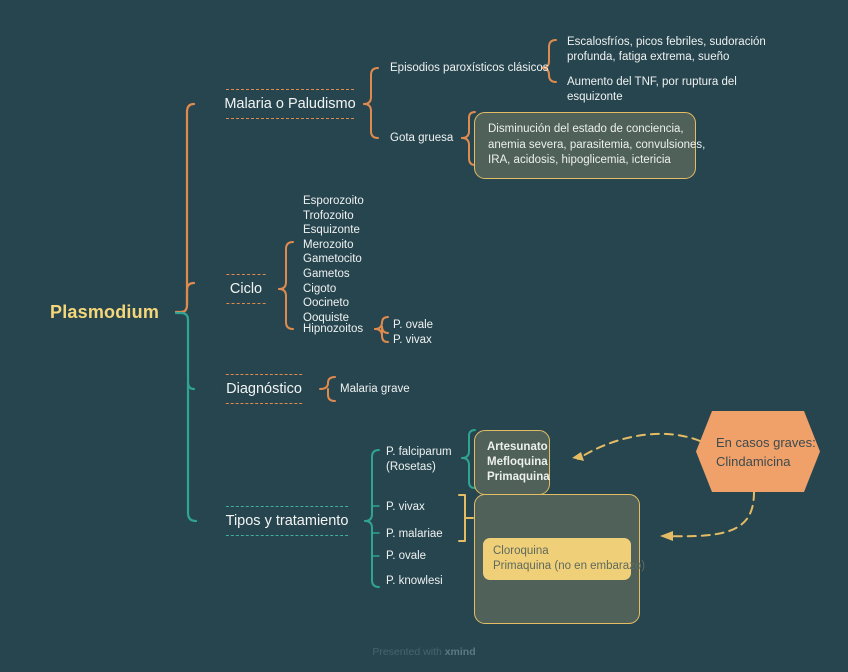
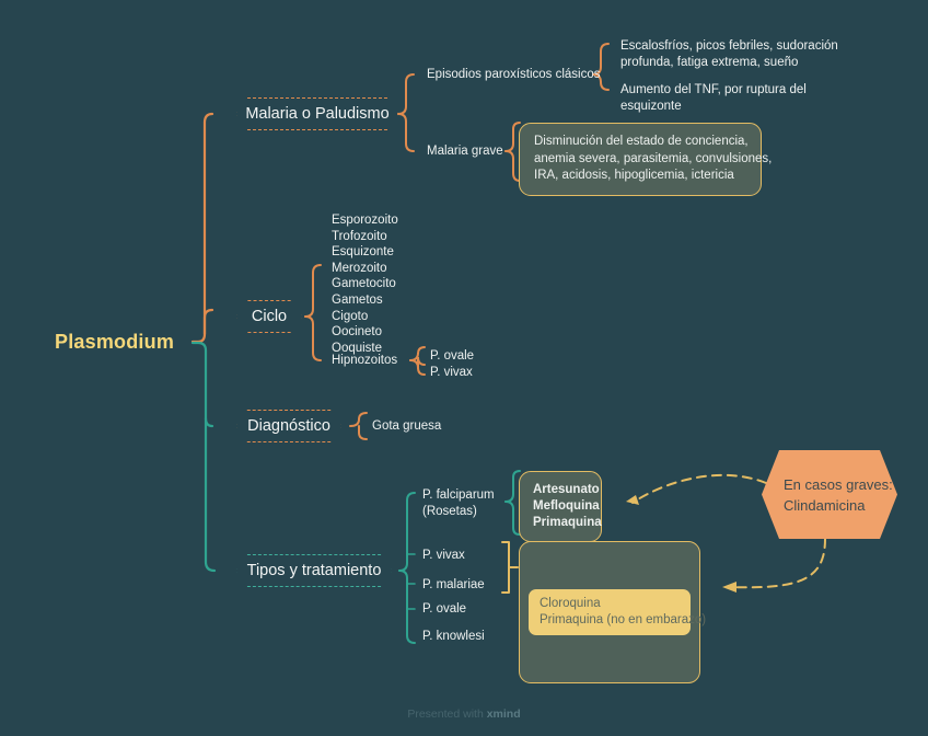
  Plasmodium
  Malaria o Paludismo
  Episodios paroxísticos clásicos
  Escalosfríos, picos febriles, sudoración
  profunda, fatiga extrema, sueño
  Aumento del TNF, por ruptura del
  esquizonte
- Gota gruesa
+ Malaria grave
  Disminución del estado de conciencia,
  anemia severa, parasitemia, convulsiones,
  IRA, acidosis, hipoglicemia, ictericia
  Ciclo
  Esporozoito
  Trofozoito
  Esquizonte
  Merozoito
  Gametocito
  Gametos
  Cigoto
  Oocineto
  Ooquiste
  Hipnozoitos
  P. ovale
  P. vivax
  Diagnóstico
- Malaria grave
+ Gota gruesa
  Tipos y tratamiento
  P. falciparum
  (Rosetas)
  P. vivax
  P. malariae
  P. ovale
  P. knowlesi
  Artesunato
  Mefloquina
  Primaquina
  Cloroquina
  Primaquina (no en embarazo)
  En casos graves:
  Clindamicina
  Presented with xmind
